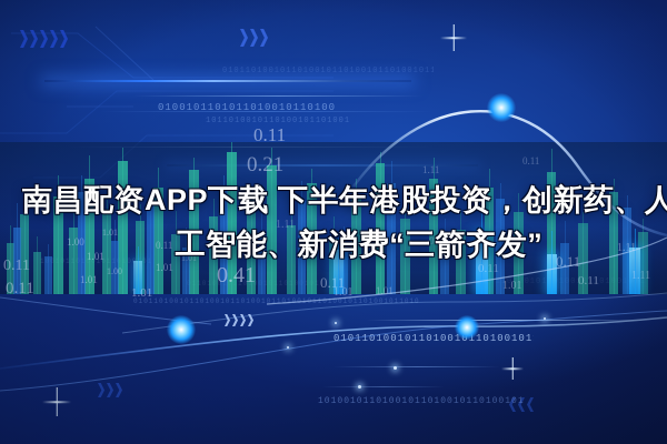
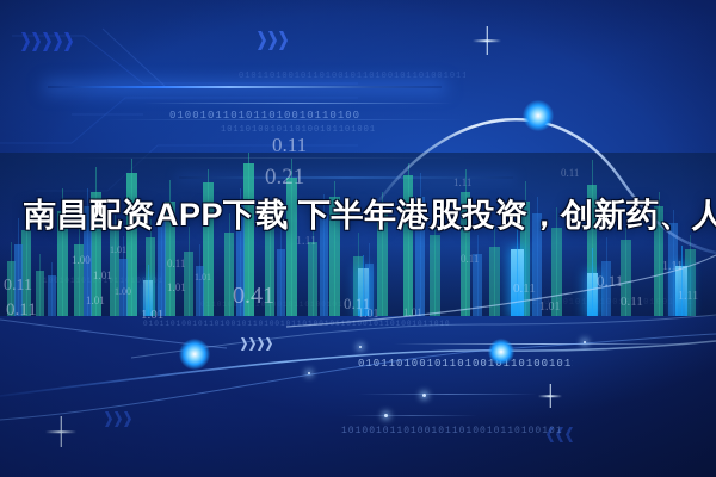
  南昌配资APP下载 下半年港股投资，创新药、人
- 工智能、新消费“三箭齐发”
